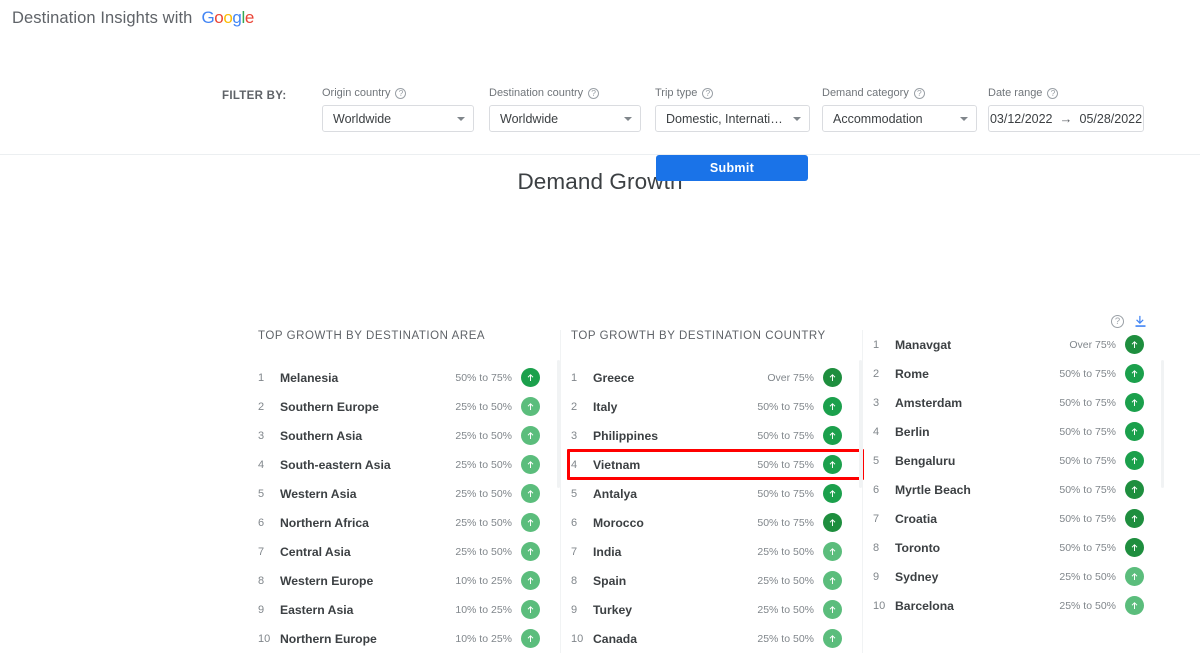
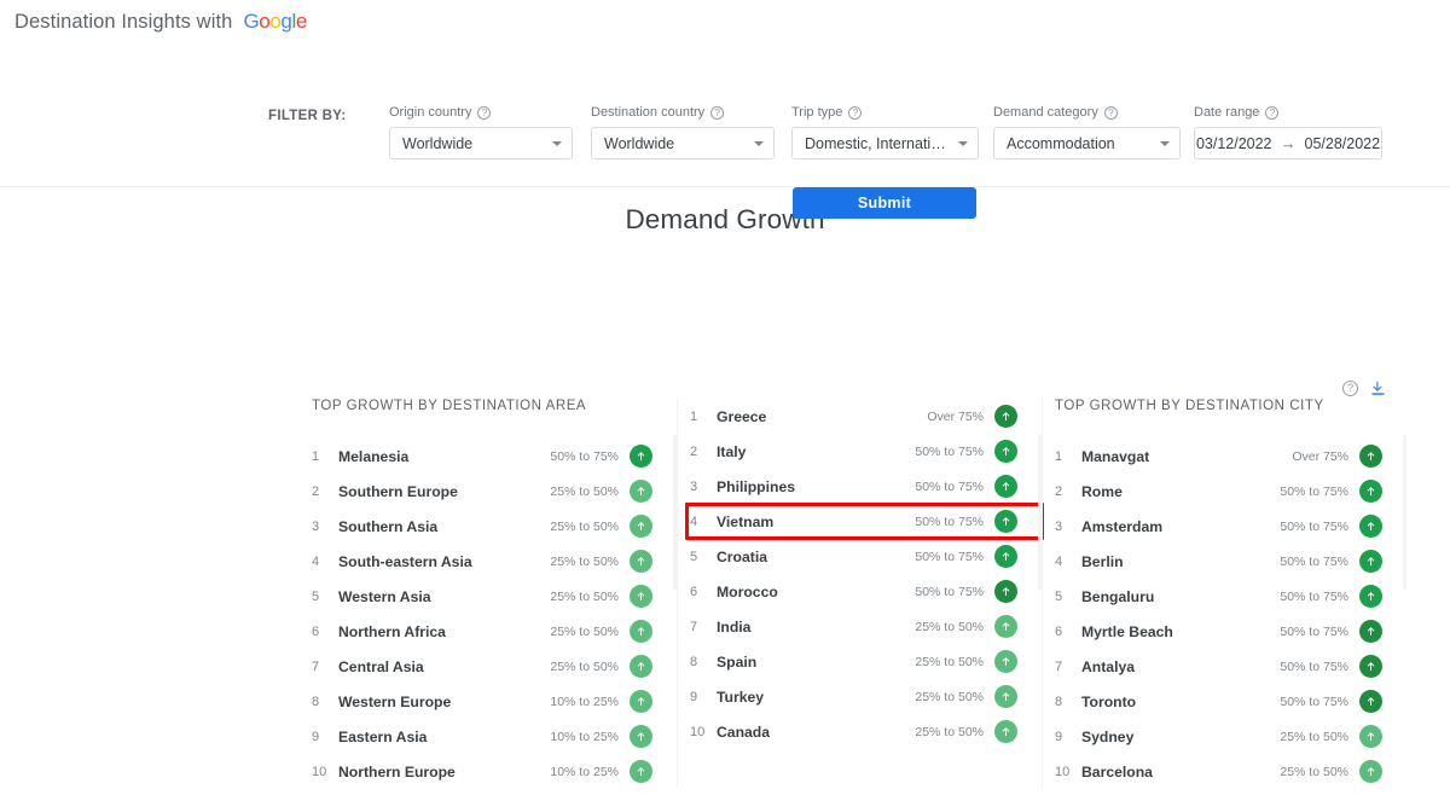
  Destination Insights with
  Google
  FILTER BY:
  Origin country
  Worldwide
  Destination country
  Worldwide
  Trip type
  Domestic, Internation
  Demand category
  Accommodation
  Date range
  03/12/2022
  →
  05/28/2022
  Submit
  Demand Growth
  TOP GROWTH BY DESTINATION AREA
  1
  Melanesia
  50% to 75%
  2
  Southern Europe
  25% to 50%
  3
  Southern Asia
  25% to 50%
  4
  South-eastern Asia
  25% to 50%
  5
  Western Asia
  25% to 50%
  6
  Northern Africa
  25% to 50%
  7
  Central Asia
  25% to 50%
  8
  Western Europe
  10% to 25%
  9
  Eastern Asia
  10% to 25%
  10
  Northern Europe
  10% to 25%
- TOP GROWTH BY DESTINATION COUNTRY
  1
  Greece
  Over 75%
  2
  Italy
  50% to 75%
  3
  Philippines
  50% to 75%
  4
  Vietnam
  50% to 75%
  5
- Antalya
+ Croatia
  50% to 75%
  6
  Morocco
  50% to 75%
  7
  India
  25% to 50%
  8
  Spain
  25% to 50%
  9
  Turkey
  25% to 50%
  10
  Canada
  25% to 50%
+ TOP GROWTH BY DESTINATION CITY
  1
  Manavgat
  Over 75%
  2
  Rome
  50% to 75%
  3
  Amsterdam
  50% to 75%
  4
  Berlin
  50% to 75%
  5
  Bengaluru
  50% to 75%
  6
  Myrtle Beach
  50% to 75%
  7
- Croatia
+ Antalya
  50% to 75%
  8
  Toronto
  50% to 75%
  9
  Sydney
  25% to 50%
  10
  Barcelona
  25% to 50%
